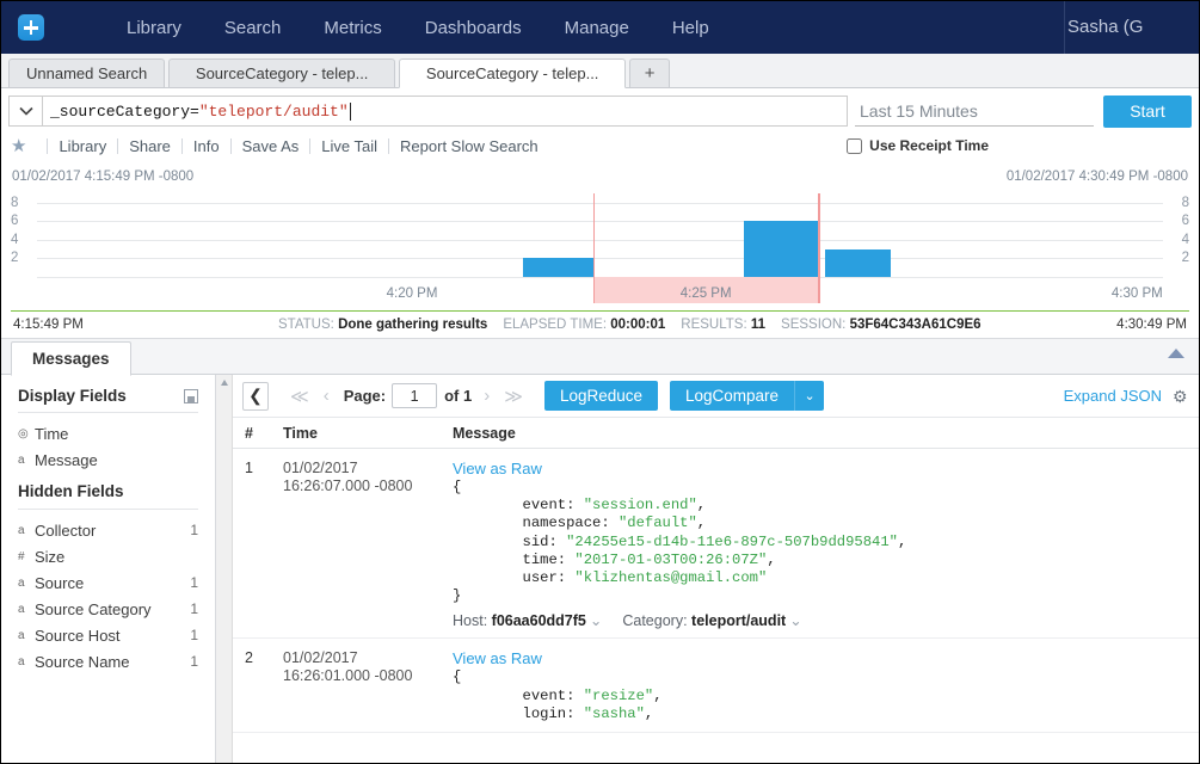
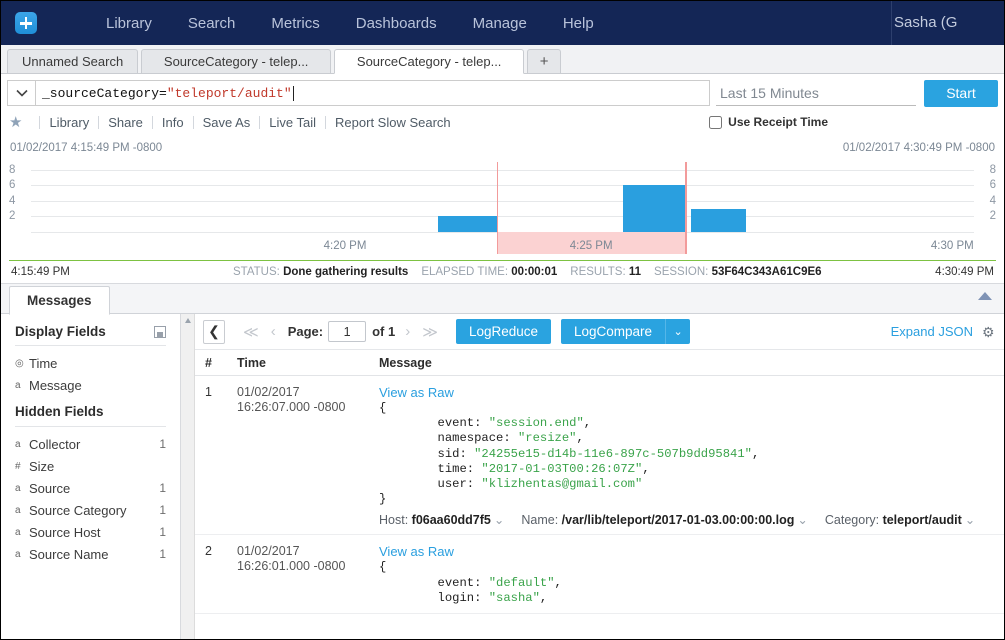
  Library
  Search
  Metrics
  Dashboards
  Manage
  Help
  Sasha (G
  Unnamed Search
  SourceCategory - telep...
  SourceCategory - telep...
  +
  _sourceCategory=
  "teleport/audit"
  Last 15 Minutes
  Start
  ★
  Library
  Share
  Info
  Save As
  Live Tail
  Report Slow Search
  Use Receipt Time
  01/02/2017 4:15:49 PM -0800
  01/02/2017 4:30:49 PM -0800
  2
  2
  4
  4
  6
  6
  8
  8
  4:20 PM
  4:25 PM
  4:30 PM
  4:15:49 PM
  STATUS: Done gathering results
  ELAPSED TIME: 00:00:01
  RESULTS: 11
  SESSION: 53F64C343A61C9E6
  4:30:49 PM
  Messages
  Display Fields
  ◎
  Time
  a
  Message
  Hidden Fields
  a
  Collector
  1
  #
  Size
  a
  Source
  1
  a
  Source Category
  1
  a
  Source Host
  1
  a
  Source Name
  1
  ❮
  ≪
  ‹
  Page:
  1
  of 1
  ›
  ≫
  LogReduce
  LogCompare
  ⌄
  Expand JSON
  ⚙
  #
  Time
  Message
  1
  01/02/2017
  16:26:07.000 -0800
  View as Raw
- { event: "session.end", namespace: "default", sid: "24255e15-d14b-11e6-897c-507b9dd95841", time: "2017-01-03T00:26:07Z", user: "klizhentas@gmail.com" }
+ { event: "session.end", namespace: "resize", sid: "24255e15-d14b-11e6-897c-507b9dd95841", time: "2017-01-03T00:26:07Z", user: "klizhentas@gmail.com" }
  Host: f06aa60dd7f5 ⌄
+ Name: /var/lib/teleport/2017-01-03.00:00:00.log ⌄
  Category: teleport/audit ⌄
  2
  01/02/2017
  16:26:01.000 -0800
  View as Raw
- { event: "resize", login: "sasha",
+ { event: "default", login: "sasha",
